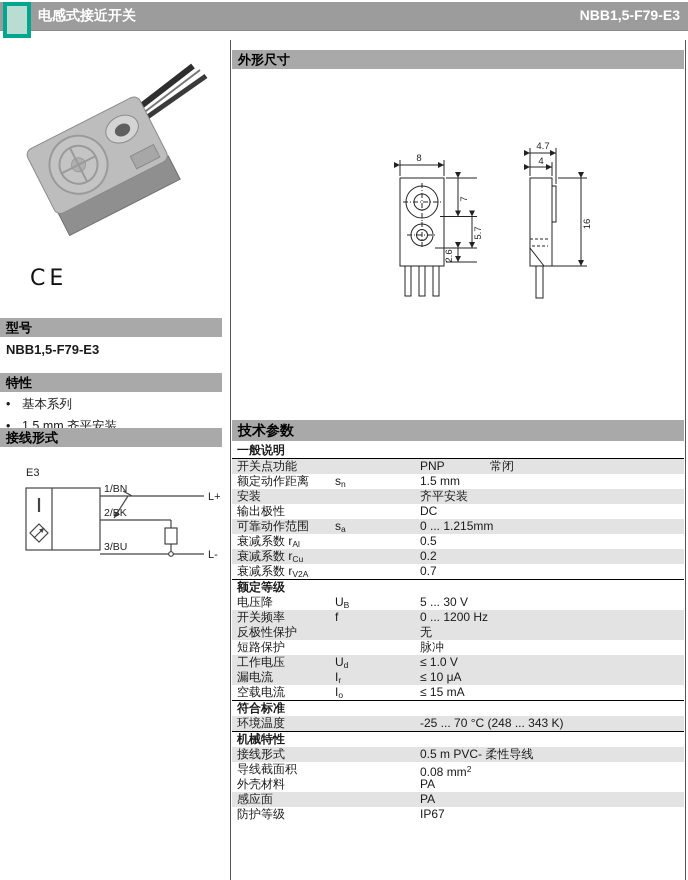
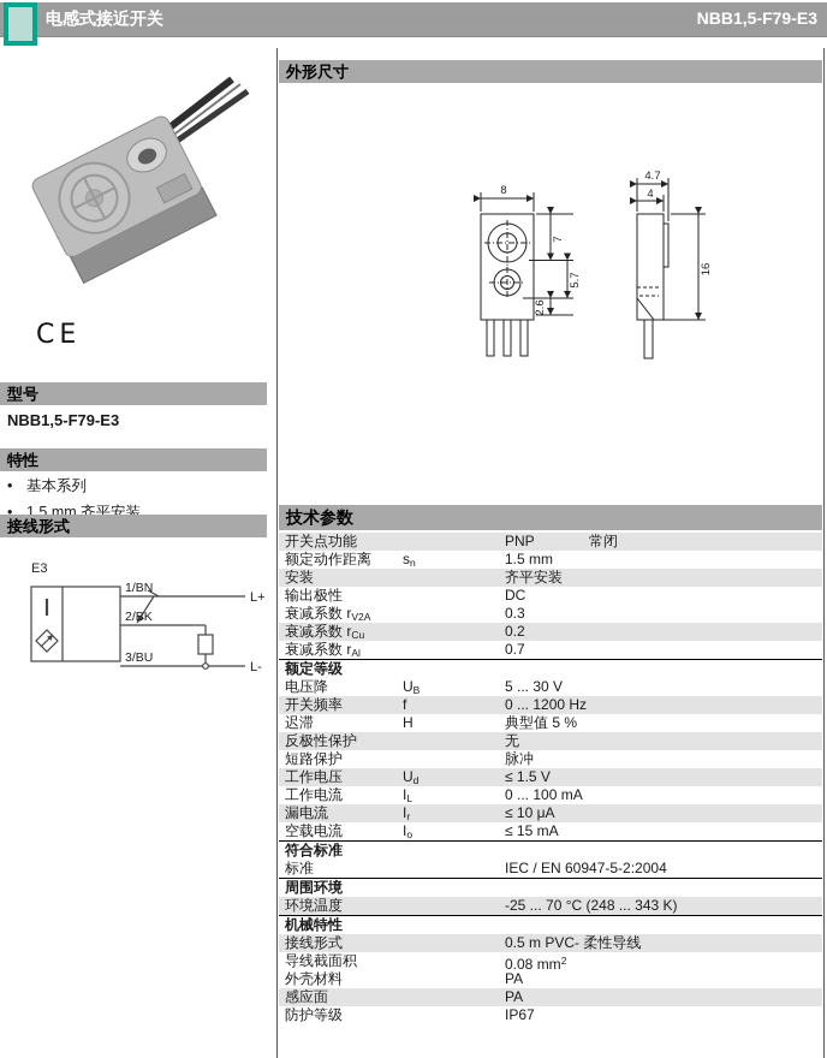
  电感式接近开关
  NBB1,5-F79-E3
  CE
  型号
  NBB1,5-F79-E3
  特性
  • 基本系列
  • 1.5 mm 齐平安装
  接线形式
  E3
  1/BN
  2/BK
  3/BU
  L+
  L-
  外形尺寸
  8
  4.7
  4
  技术参数
- 一般说明
  开关点功能
  PNP
  常闭
  额定动作距离
  sn
  1.5 mm
  安装
  齐平安装
  输出极性
  DC
- 可靠动作范围
- sa
- 0 ... 1.215mm
- 衰减系数 rAl
+ 衰减系数 rV2A
- 0.5
+ 0.3
  衰减系数 rCu
  0.2
- 衰减系数 rV2A
+ 衰减系数 rAl
  0.7
  额定等级
  电压降
  UB
  5 ... 30 V
  开关频率
  f
  0 ... 1200 Hz
+ 迟滞
+ H
+ 典型值 5 %
  反极性保护
  无
  短路保护
  脉冲
  工作电压
  Ud
- ≤ 1.0 V
+ ≤ 1.5 V
+ 工作电流
+ IL
+ 0 ... 100 mA
  漏电流
  Ir
  ≤ 10 μA
  空载电流
  Io
  ≤ 15 mA
  符合标准
+ 标准
+ IEC / EN 60947-5-2:2004
+ 周围环境
  环境温度
  -25 ... 70 °C (248 ... 343 K)
  机械特性
  接线形式
  0.5 m PVC- 柔性导线
  导线截面积
  0.08 mm2
  外壳材料
  PA
  感应面
  PA
  防护等级
  IP67
